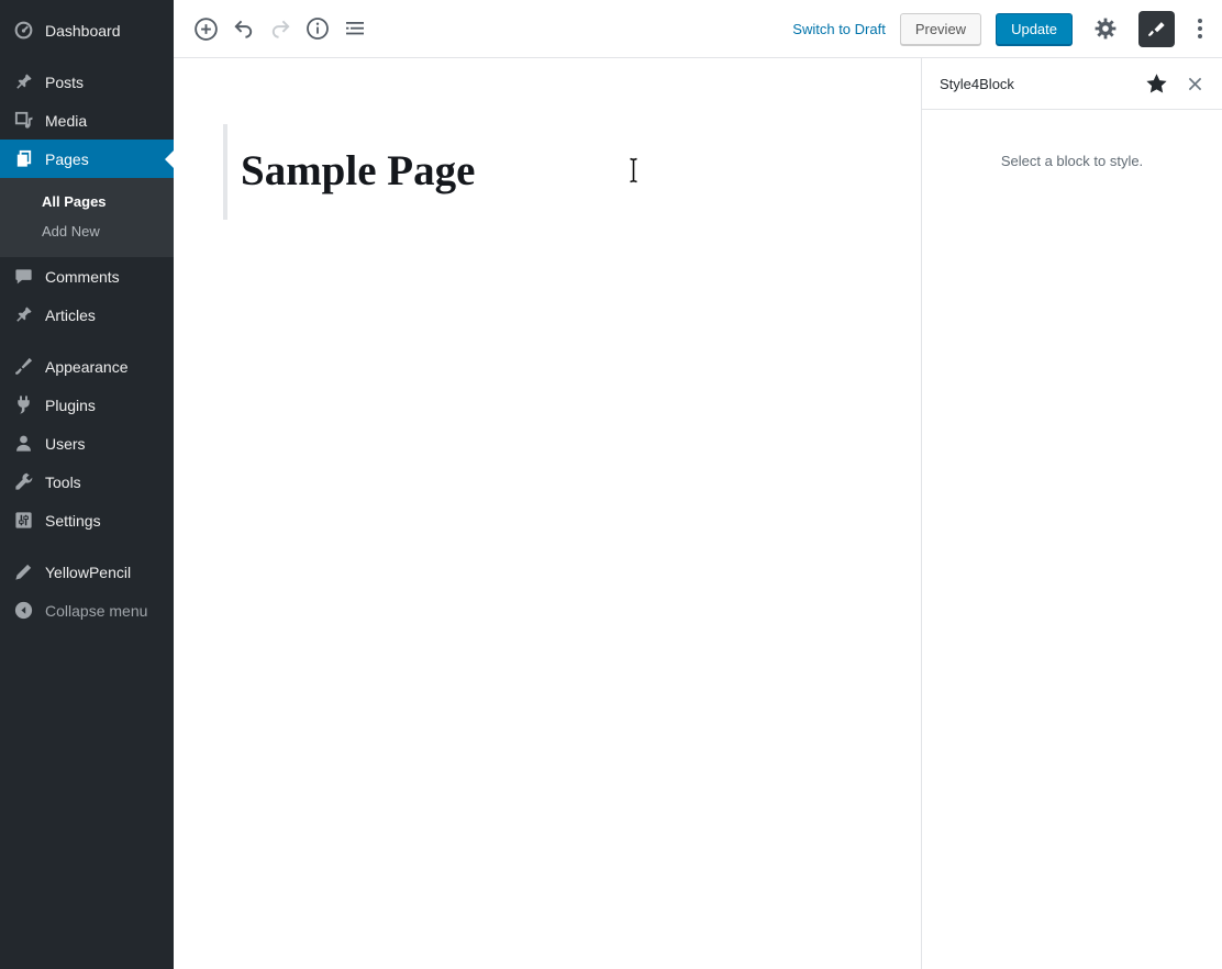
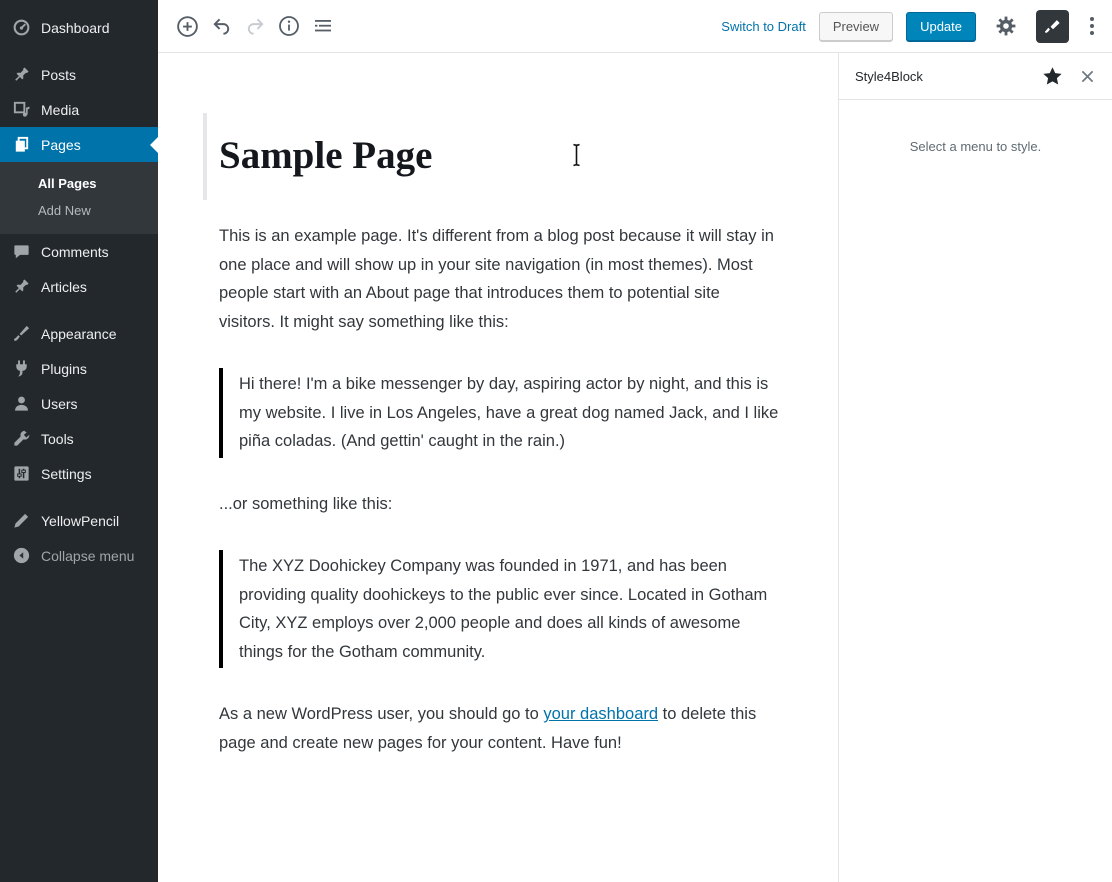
  Dashboard
  Posts
  Media
  Pages
  All Pages
  Add New
  Comments
  Articles
  Appearance
  Plugins
  Users
  Tools
  Settings
  YellowPencil
  Collapse menu
  Switch to Draft
  Preview
  Update
  Sample Page
+ This is an example page. It's different from a blog post because it will stay in one place and will show up in your site navigation (in most themes). Most people start with an About page that introduces them to potential site visitors. It might say something like this:
+ Hi there! I'm a bike messenger by day, aspiring actor by night, and this is my website. I live in Los Angeles, have a great dog named Jack, and I like piña coladas. (And gettin' caught in the rain.)
+ ...or something like this:
+ The XYZ Doohickey Company was founded in 1971, and has been providing quality doohickeys to the public ever since. Located in Gotham City, XYZ employs over 2,000 people and does all kinds of awesome things for the Gotham community.
+ As a new WordPress user, you should go to your dashboard to delete this page and create new pages for your content. Have fun!
  Style4Block
- Select a block to style.
+ Select a menu to style.
